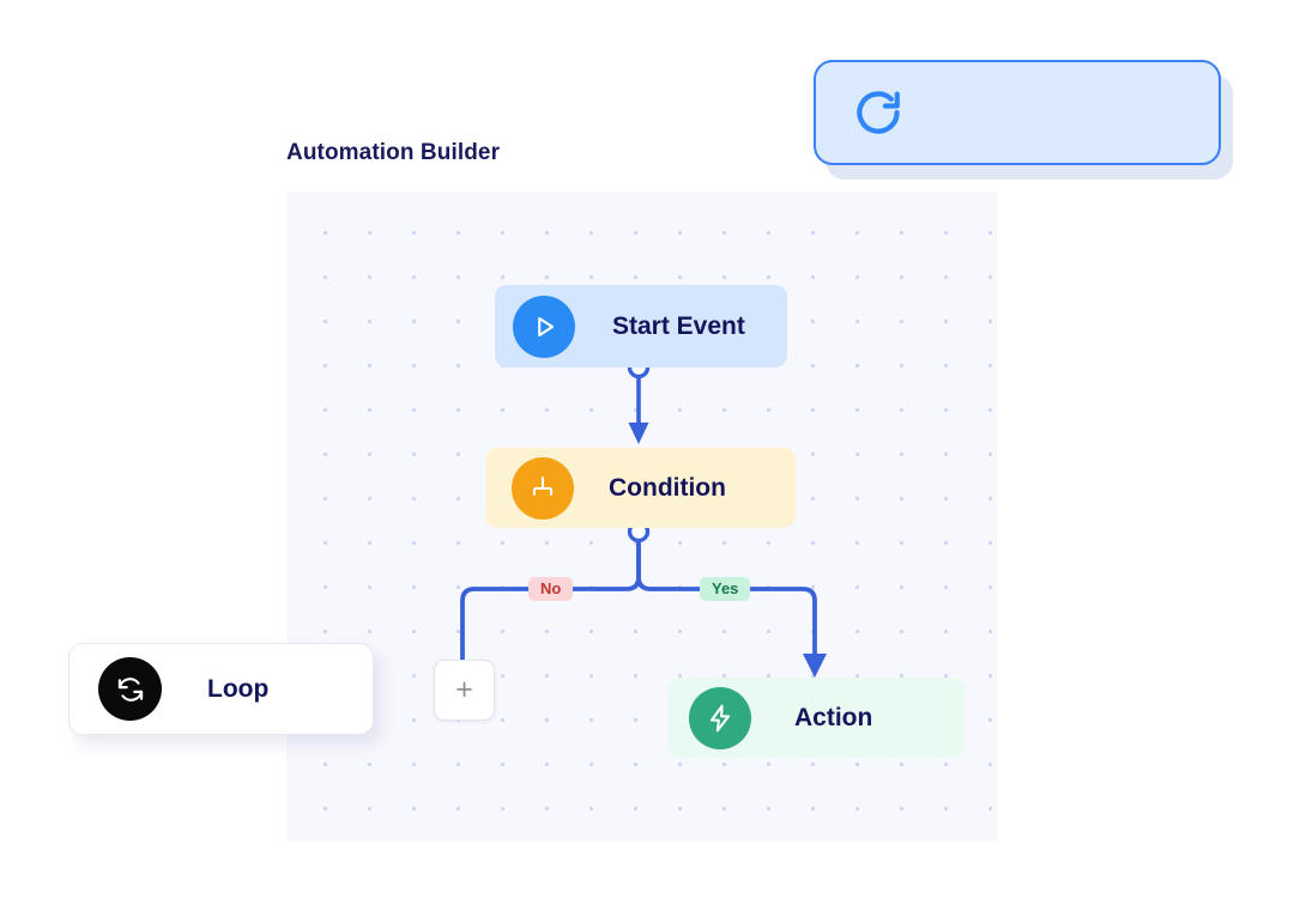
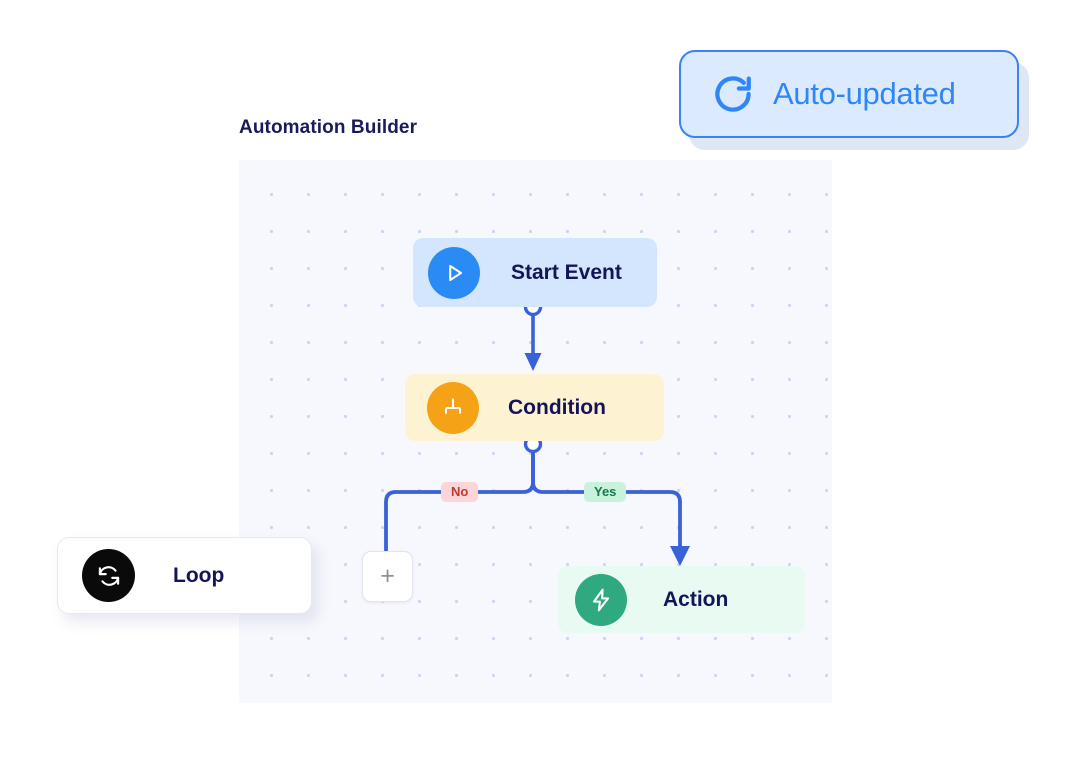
  Automation Builder
+ Auto-updated
  Start Event
  Condition
  Action
  No
  Yes
  +
  Loop
